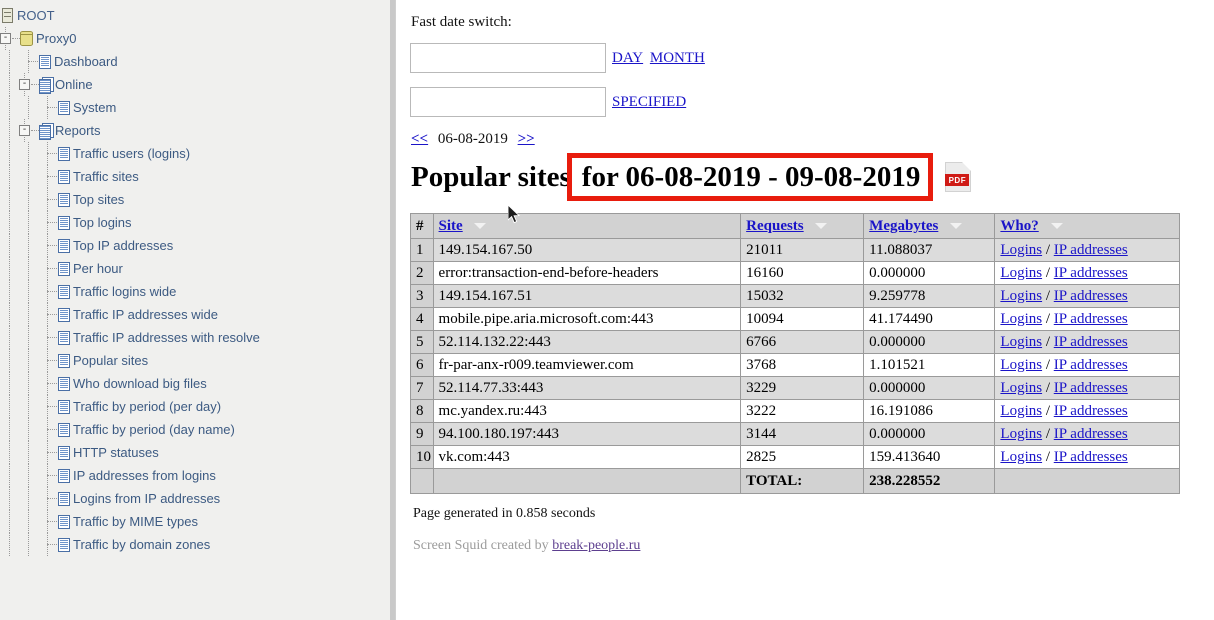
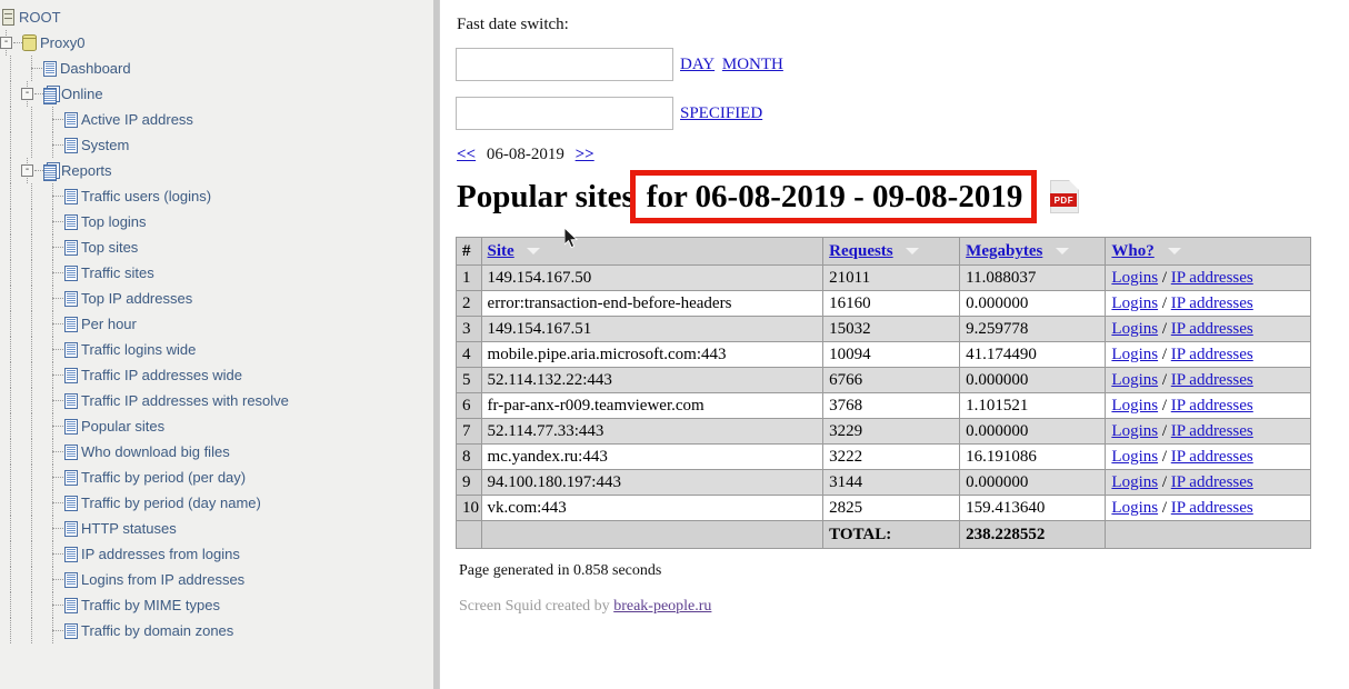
  ROOT
  -
  Proxy0
  Dashboard
  -
  Online
+ Active IP address
  System
  -
  Reports
  Traffic users (logins)
- Traffic sites
+ Top logins
  Top sites
- Top logins
+ Traffic sites
  Top IP addresses
  Per hour
  Traffic logins wide
  Traffic IP addresses wide
  Traffic IP addresses with resolve
  Popular sites
  Who download big files
  Traffic by period (per day)
  Traffic by period (day name)
  HTTP statuses
  IP addresses from logins
  Logins from IP addresses
  Traffic by MIME types
  Traffic by domain zones
  Fast date switch:
  DAY MONTH
  SPECIFIED
  << 06-08-2019 >>
  Popular sites
  for 06-08-2019 - 09-08-2019
  PDF
  #	Site	Requests	Megabytes	Who?
  1	149.154.167.50	21011	11.088037	Logins / IP addresses
  2	error:transaction-end-before-headers	16160	0.000000	Logins / IP addresses
  3	149.154.167.51	15032	9.259778	Logins / IP addresses
  4	mobile.pipe.aria.microsoft.com:443	10094	41.174490	Logins / IP addresses
  5	52.114.132.22:443	6766	0.000000	Logins / IP addresses
  6	fr-par-anx-r009.teamviewer.com	3768	1.101521	Logins / IP addresses
  7	52.114.77.33:443	3229	0.000000	Logins / IP addresses
  8	mc.yandex.ru:443	3222	16.191086	Logins / IP addresses
  9	94.100.180.197:443	3144	0.000000	Logins / IP addresses
  10	vk.com:443	2825	159.413640	Logins / IP addresses
  		TOTAL:	238.228552
  Page generated in 0.858 seconds
  Screen Squid created by break-people.ru
